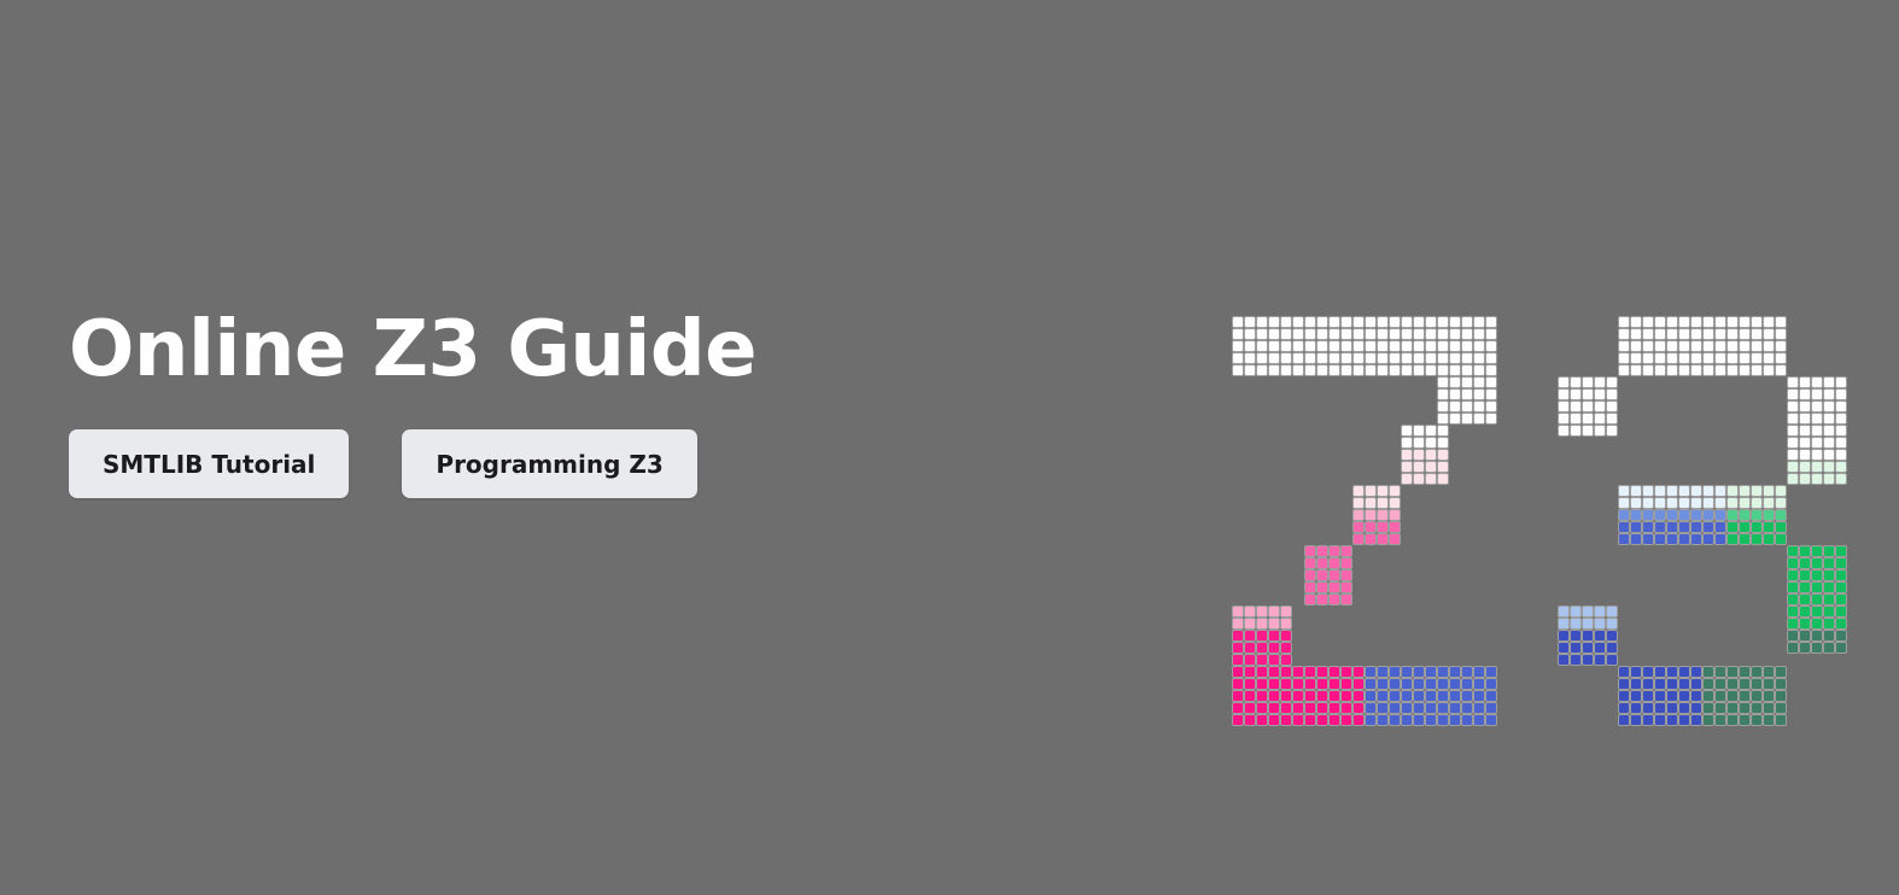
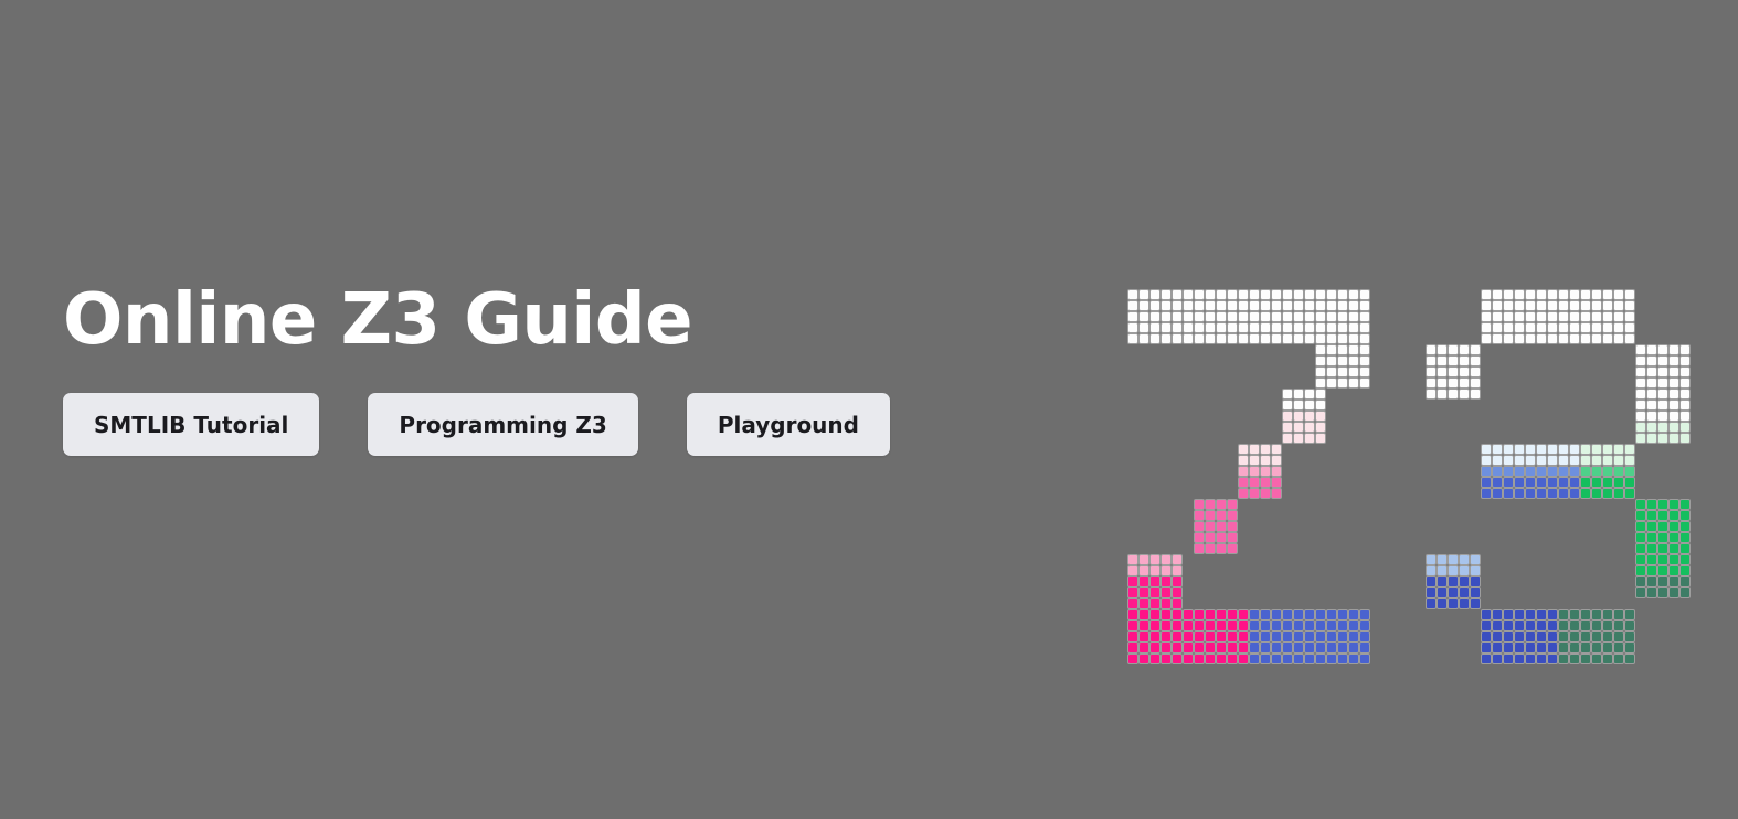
  Online Z3 Guide
  SMTLIB Tutorial
  Programming Z3
+ Playground
